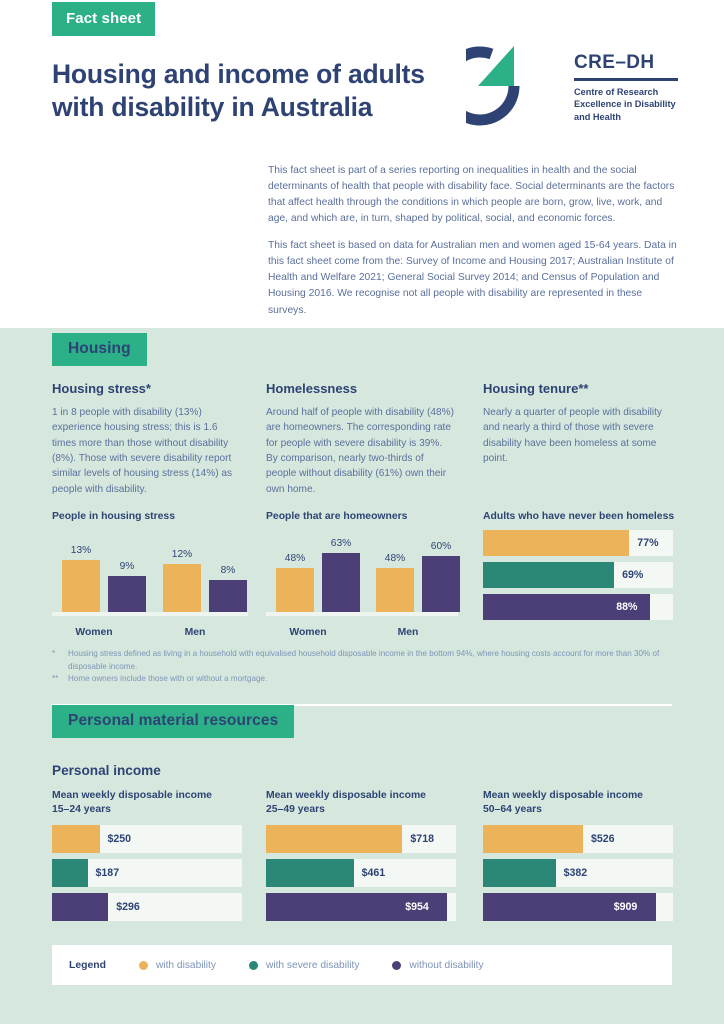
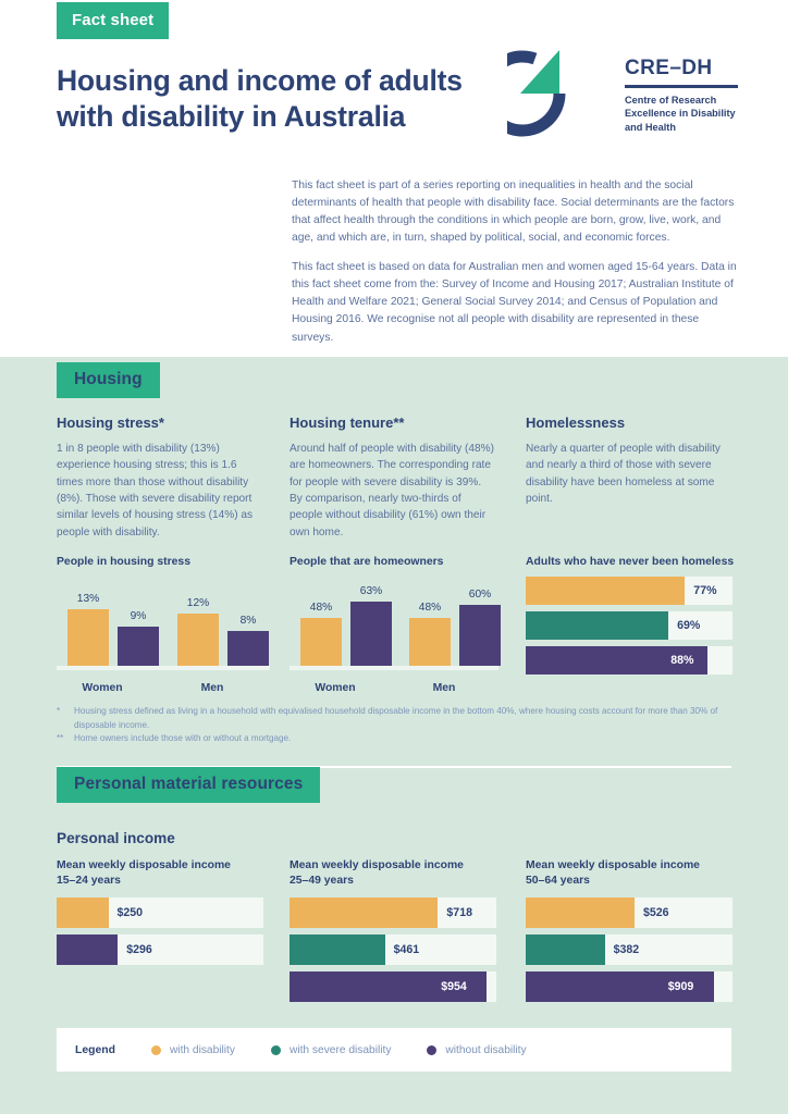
  Fact sheet
  Housing and income of adults with disability in Australia
  CRE–DH
  Centre of Research Excellence in Disability and Health
  This fact sheet is part of a series reporting on inequalities in health and the social determinants of health that people with disability face. Social determinants are the factors that affect health through the conditions in which people are born, grow, live, work, and age, and which are, in turn, shaped by political, social, and economic forces.
  This fact sheet is based on data for Australian men and women aged 15-64 years. Data in this fact sheet come from the: Survey of Income and Housing 2017; Australian Institute of Health and Welfare 2021; General Social Survey 2014; and Census of Population and Housing 2016. We recognise not all people with disability are represented in these surveys.
  Housing
  Housing stress*
  1 in 8 people with disability (13%) experience housing stress; this is 1.6 times more than those without disability (8%). Those with severe disability report similar levels of housing stress (14%) as people with disability.
- Homelessness
+ Housing tenure**
  Around half of people with disability (48%) are homeowners. The corresponding rate for people with severe disability is 39%. By comparison, nearly two-thirds of people without disability (61%) own their own home.
- Housing tenure**
+ Homelessness
  Nearly a quarter of people with disability and nearly a third of those with severe disability have been homeless at some point.
  People in housing stress
  13%
  9%
  12%
  8%
  Women
  Men
  People that are homeowners
  48%
  63%
  48%
  60%
  Women
  Men
  Adults who have never been homeless
  77%
  69%
  88%
  *
- Housing stress defined as living in a household with equivalised household disposable income in the bottom 94%, where housing costs account for more than 30% of disposable income.
+ Housing stress defined as living in a household with equivalised household disposable income in the bottom 40%, where housing costs account for more than 30% of disposable income.
  **
  Home owners include those with or without a mortgage.
  Personal material resources
  Personal income
  Mean weekly disposable income
  15–24 years
  $250
- $187
  $296
  Mean weekly disposable income
  25–49 years
  $718
  $461
  $954
  Mean weekly disposable income
  50–64 years
  $526
  $382
  $909
  Legend
  with disability
  with severe disability
  without disability
